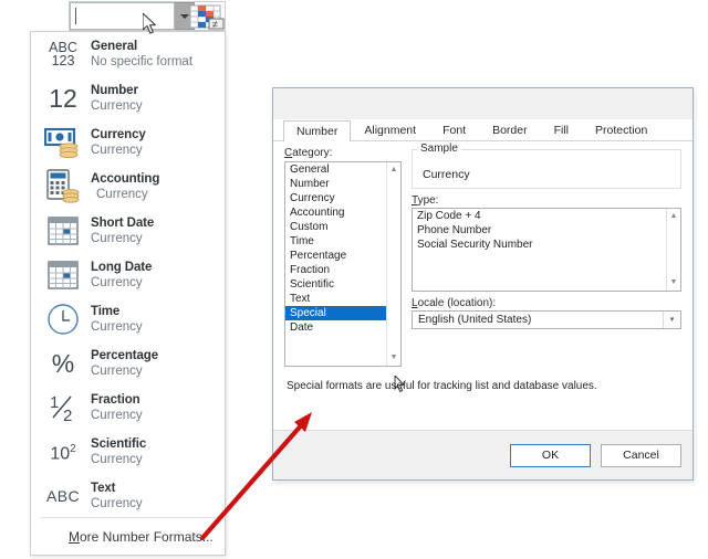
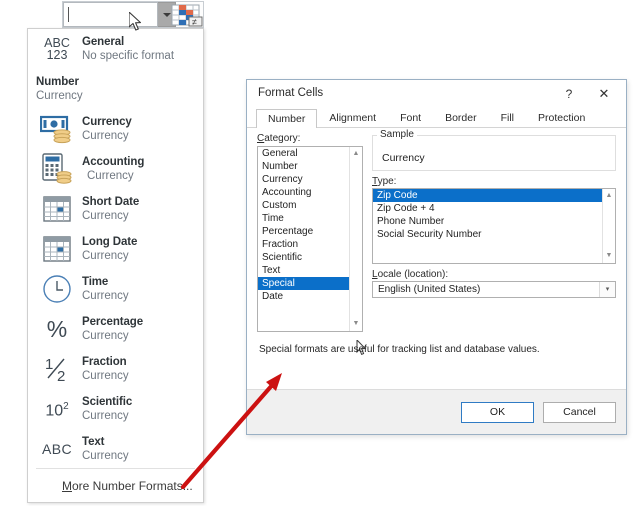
  ≠
  ABC
  123
  General
  No specific format
- 12
  Number
  Currency
  Currency
  Currency
  Accounting
  Currency
  Short Date
  Currency
  Long Date
  Currency
  Time
  Currency
  %
  Percentage
  Currency
  1
  2
  Fraction
  Currency
  102
  Scientific
  Currency
  ABC
  Text
  Currency
  M
  ore Number Formats..
+ Format Cells
+ ?
+ ✕
  Number
  Alignment
  Font
  Border
  Fill
  Protection
  Category:
  General
  Number
  Currency
  Accounting
  Custom
  Time
  Percentage
  Fraction
  Scientific
  Text
  Special
  Date
  Sample
  Currency
  Type:
+ Zip Code
  Zip Code + 4
  Phone Number
  Social Security Number
  Locale (location):
  English (United States)
  Special formats are useful for tracking list and database values.
  OK
  Cancel
